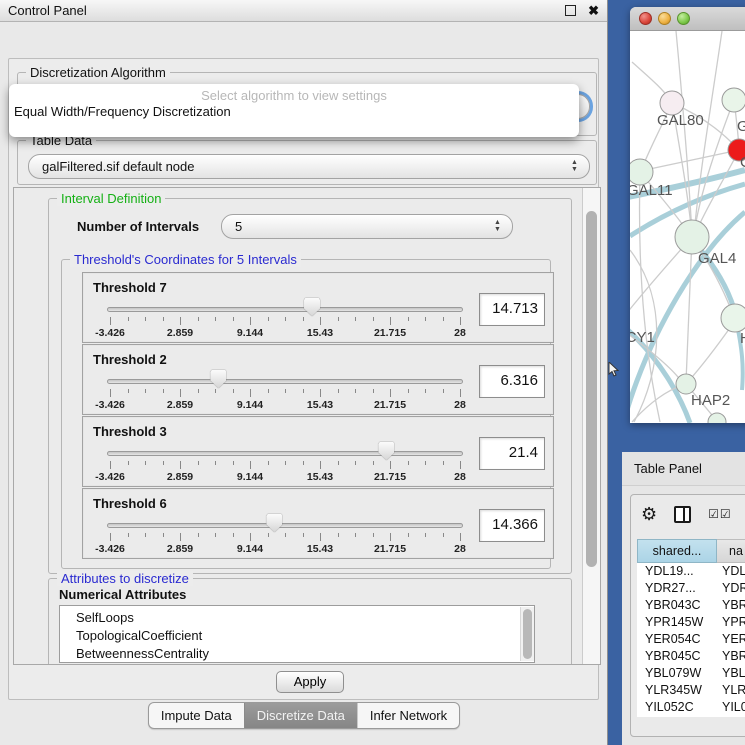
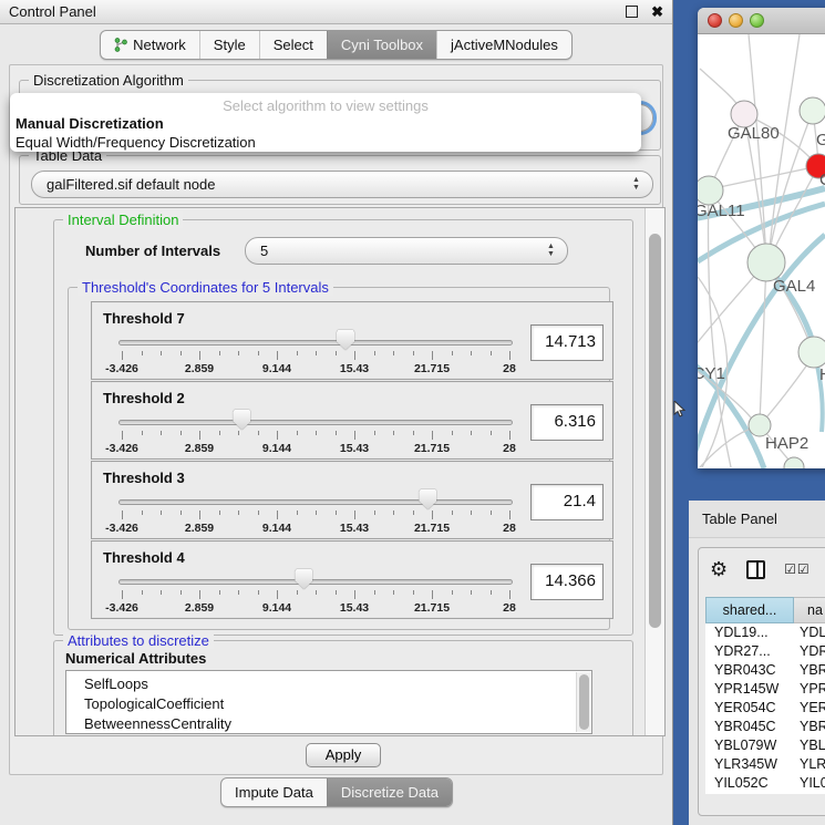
  Control Panel
  ✖
+ Network
+ Style
+ Select
+ Cyni Toolbox
+ jActiveMNodules
  Discretization Algorithm
  Select algorithm to view settings
+ Manual Discretization
  Equal Width/Frequency Discretization
  Table Data
  galFiltered.sif default node
  Interval Definition
  Number of Intervals
  5
  Threshold's Coordinates for 5 Intervals
  Threshold 7
  -3.426
  2.859
  9.144
  15.43
  21.715
  28
  14.713
  Threshold 2
  -3.426
  2.859
  9.144
  15.43
  21.715
  28
  6.316
  Threshold 3
  -3.426
  2.859
  9.144
  15.43
  21.715
  28
  21.4
- Threshold 6
+ Threshold 4
  -3.426
  2.859
  9.144
  15.43
  21.715
  28
  14.366
  Attributes to discretize
  Numerical Attributes
  SelfLoops
  TopologicalCoefficient
  BetweennessCentrality
  Apply
  Impute Data
  Discretize Data
- Infer Network
  GAL80
  GAL11
  GAL4
  CY1
  HAP2
  Table Panel
  ⚙
  ☑☑
  shared...
  na
  YDL19...
  YDL
  YDR27...
  YDR
  YBR043C
  YBR
  YPR145W
  YPR
  YER054C
  YER
  YBR045C
  YBR
  YBL079W
  YBL
  YLR345W
  YLR
  YIL052C
  YIL0
